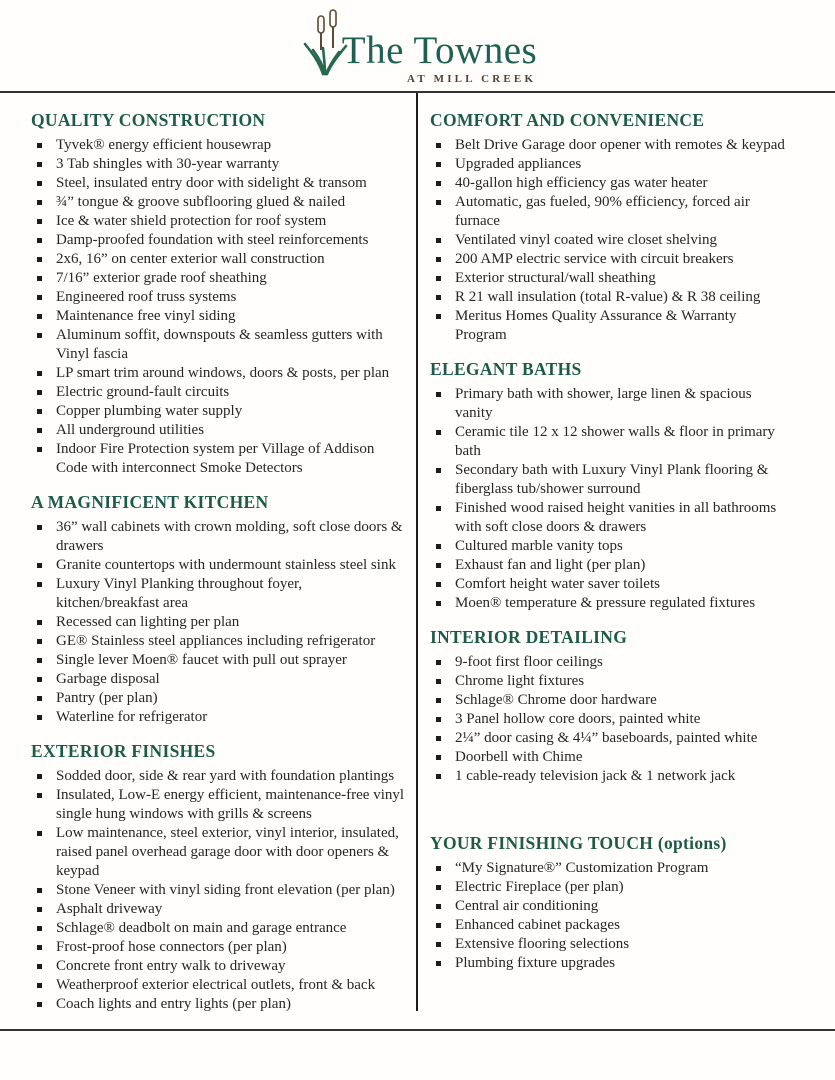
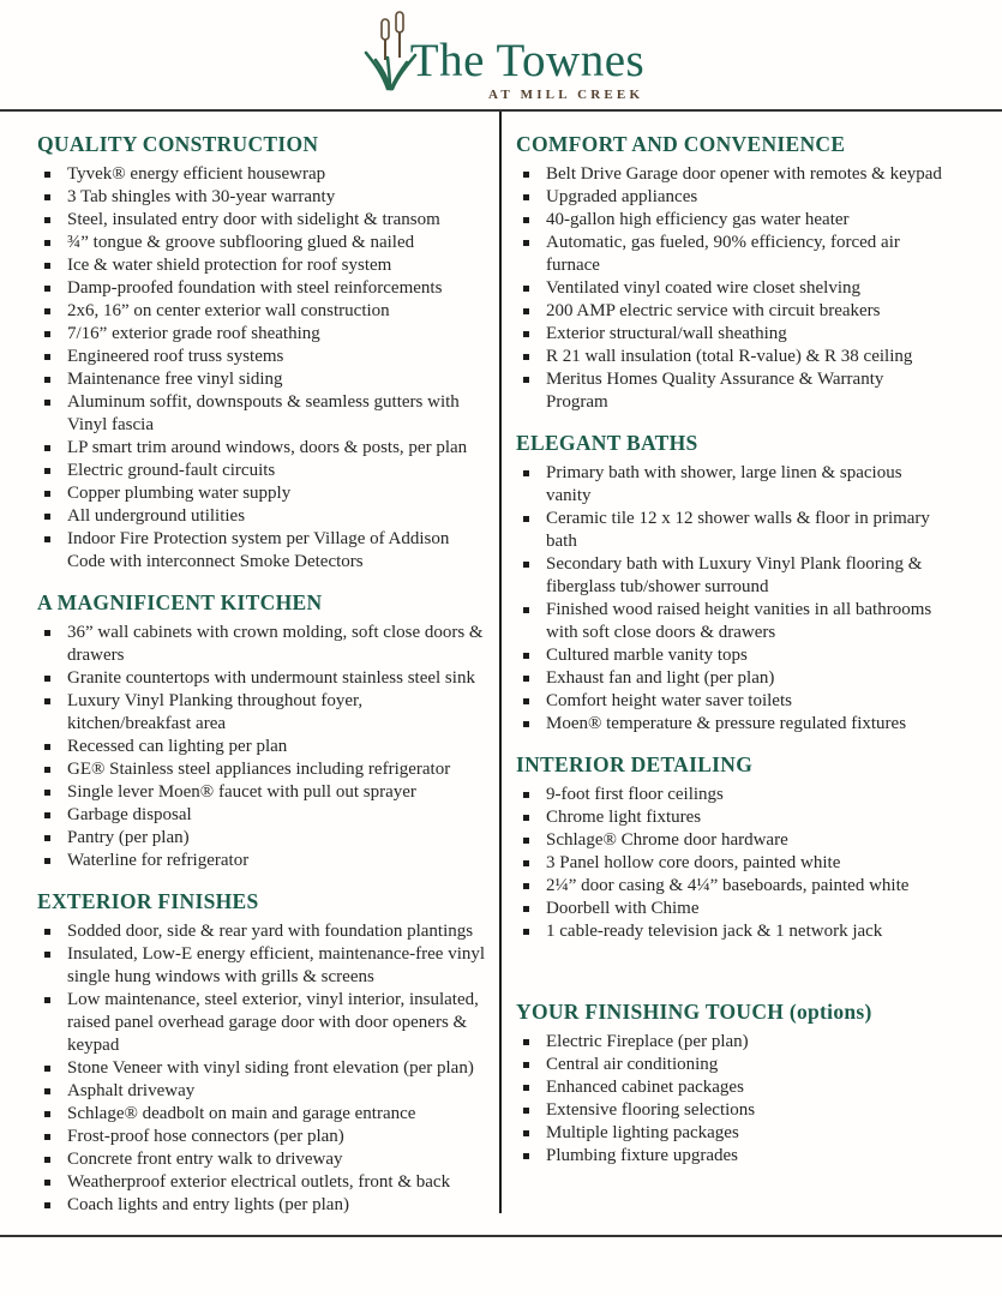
  The Townes
  AT MILL CREEK
  QUALITY CONSTRUCTION
  Tyvek® energy efficient housewrap
  3 Tab shingles with 30-year warranty
  Steel, insulated entry door with sidelight & transom
  ¾” tongue & groove subflooring glued & nailed
  Ice & water shield protection for roof system
  Damp-proofed foundation with steel reinforcements
  2x6, 16” on center exterior wall construction
  7/16” exterior grade roof sheathing
  Engineered roof truss systems
  Maintenance free vinyl siding
  Aluminum soffit, downspouts & seamless gutters with
  Vinyl fascia
  LP smart trim around windows, doors & posts, per plan
  Electric ground-fault circuits
  Copper plumbing water supply
  All underground utilities
  Indoor Fire Protection system per Village of Addison
  Code with interconnect Smoke Detectors
  A MAGNIFICENT KITCHEN
  36” wall cabinets with crown molding, soft close doors &
  drawers
  Granite countertops with undermount stainless steel sink
  Luxury Vinyl Planking throughout foyer,
  kitchen/breakfast area
  Recessed can lighting per plan
  GE® Stainless steel appliances including refrigerator
  Single lever Moen® faucet with pull out sprayer
  Garbage disposal
  Pantry (per plan)
  Waterline for refrigerator
  EXTERIOR FINISHES
  Sodded door, side & rear yard with foundation plantings
  Insulated, Low-E energy efficient, maintenance-free vinyl
  single hung windows with grills & screens
  Low maintenance, steel exterior, vinyl interior, insulated,
  raised panel overhead garage door with door openers &
  keypad
  Stone Veneer with vinyl siding front elevation (per plan)
  Asphalt driveway
  Schlage® deadbolt on main and garage entrance
  Frost-proof hose connectors (per plan)
  Concrete front entry walk to driveway
  Weatherproof exterior electrical outlets, front & back
  Coach lights and entry lights (per plan)
  COMFORT AND CONVENIENCE
  Belt Drive Garage door opener with remotes & keypad
  Upgraded appliances
  40-gallon high efficiency gas water heater
  Automatic, gas fueled, 90% efficiency, forced air
  furnace
  Ventilated vinyl coated wire closet shelving
  200 AMP electric service with circuit breakers
  Exterior structural/wall sheathing
  R 21 wall insulation (total R-value) & R 38 ceiling
  Meritus Homes Quality Assurance & Warranty
  Program
  ELEGANT BATHS
  Primary bath with shower, large linen & spacious
  vanity
  Ceramic tile 12 x 12 shower walls & floor in primary
  bath
  Secondary bath with Luxury Vinyl Plank flooring &
  fiberglass tub/shower surround
  Finished wood raised height vanities in all bathrooms
  with soft close doors & drawers
  Cultured marble vanity tops
  Exhaust fan and light (per plan)
  Comfort height water saver toilets
  Moen® temperature & pressure regulated fixtures
  INTERIOR DETAILING
  9-foot first floor ceilings
  Chrome light fixtures
  Schlage® Chrome door hardware
  3 Panel hollow core doors, painted white
  2¼” door casing & 4¼” baseboards, painted white
  Doorbell with Chime
  1 cable-ready television jack & 1 network jack
  YOUR FINISHING TOUCH (options)
- “My Signature®” Customization Program
  Electric Fireplace (per plan)
  Central air conditioning
  Enhanced cabinet packages
  Extensive flooring selections
+ Multiple lighting packages
  Plumbing fixture upgrades
